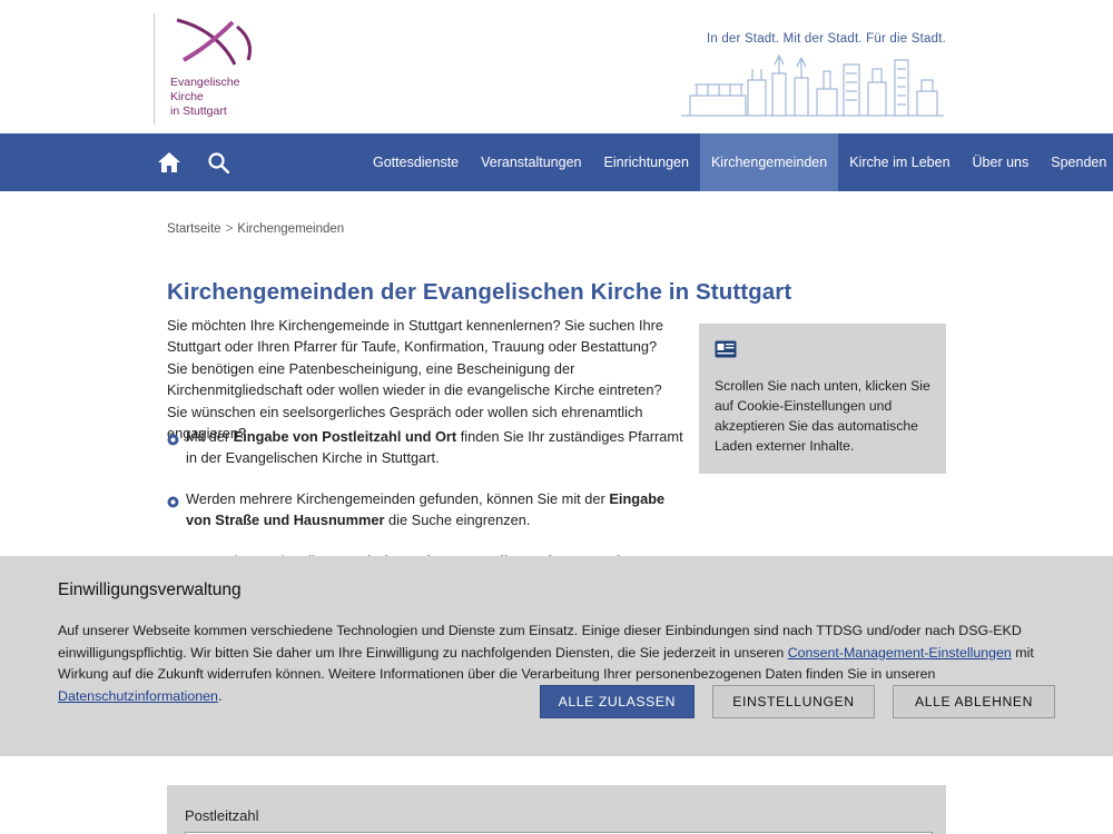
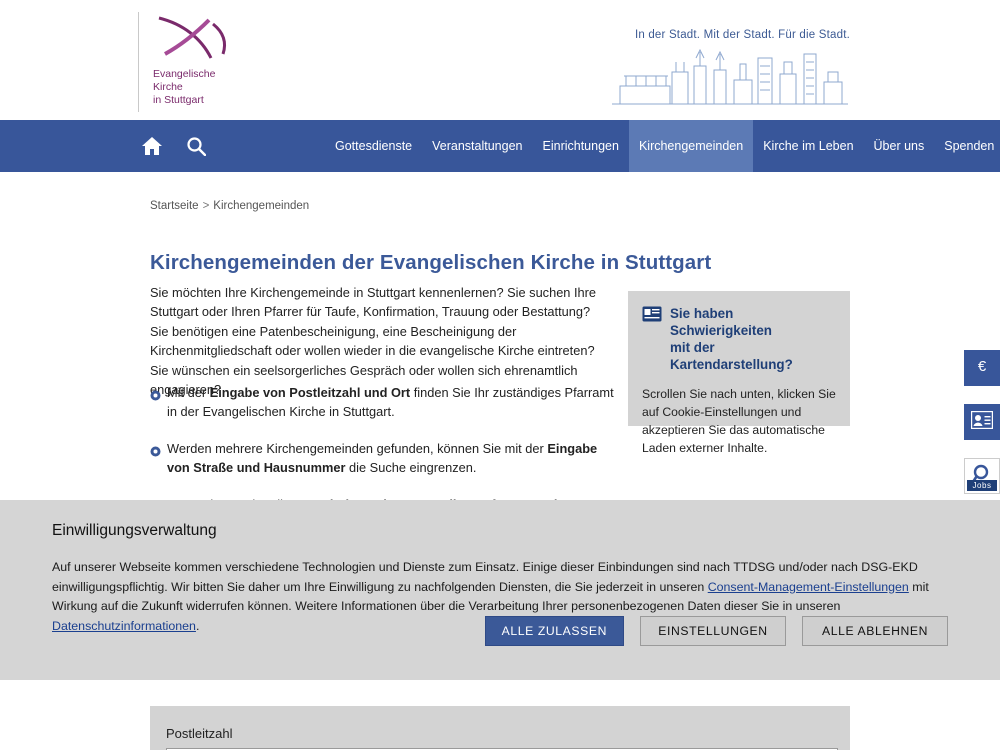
  Evangelische
  Kirche
  in Stuttgart
  In der Stadt. Mit der Stadt. Für die Stadt.
  Gottesdienste
  Veranstaltungen
  Einrichtungen
  Kirchengemeinden
  Kirche im Leben
  Über uns
  Spenden
  Startseite > Kirchengemeinden
  Kirchengemeinden der Evangelischen Kirche in Stuttgart
  Sie möchten Ihre Kirchengemeinde in Stuttgart kennenlernen? Sie suchen Ihre Stuttgart oder Ihren Pfarrer für Taufe, Konfirmation, Trauung oder Bestattung? Sie benötigen eine Patenbescheinigung, eine Bescheinigung der Kirchenmitgliedschaft oder wollen wieder in die evangelische Kirche eintreten? Sie wünschen ein seelsorgerliches Gespräch oder wollen sich ehrenamtlich engagieren?
  Mit der Eingabe von Postleitzahl und Ort finden Sie Ihr zuständiges Pfarramt in der Evangelischen Kirche in Stuttgart.
  Werden mehrere Kirchengemeinden gefunden, können Sie mit der Eingabe von Straße und Hausnummer die Suche eingrenzen.
+ Sie haben Schwierigkeiten
+ mit der Kartendarstellung?
  Scrollen Sie nach unten, klicken Sie auf Cookie-Einstellungen und akzeptieren Sie das automatische Laden externer Inhalte.
+ €
+ Jobs
  Postleitzahl
  Einwilligungsverwaltung
- Auf unserer Webseite kommen verschiedene Technologien und Dienste zum Einsatz. Einige dieser Einbindungen sind nach TTDSG und/oder nach DSG-EKD einwilligungspflichtig. Wir bitten Sie daher um Ihre Einwilligung zu nachfolgenden Diensten, die Sie jederzeit in unseren Consent-Management-Einstellungen mit Wirkung auf die Zukunft widerrufen können. Weitere Informationen über die Verarbeitung Ihrer personenbezogenen Daten finden Sie in unseren Datenschutzinformationen.
+ Auf unserer Webseite kommen verschiedene Technologien und Dienste zum Einsatz. Einige dieser Einbindungen sind nach TTDSG und/oder nach DSG-EKD einwilligungspflichtig. Wir bitten Sie daher um Ihre Einwilligung zu nachfolgenden Diensten, die Sie jederzeit in unseren Consent-Management-Einstellungen mit Wirkung auf die Zukunft widerrufen können. Weitere Informationen über die Verarbeitung Ihrer personenbezogenen Daten dieser Sie in unseren Datenschutzinformationen.
  ALLE ZULASSEN
  EINSTELLUNGEN
  ALLE ABLEHNEN
